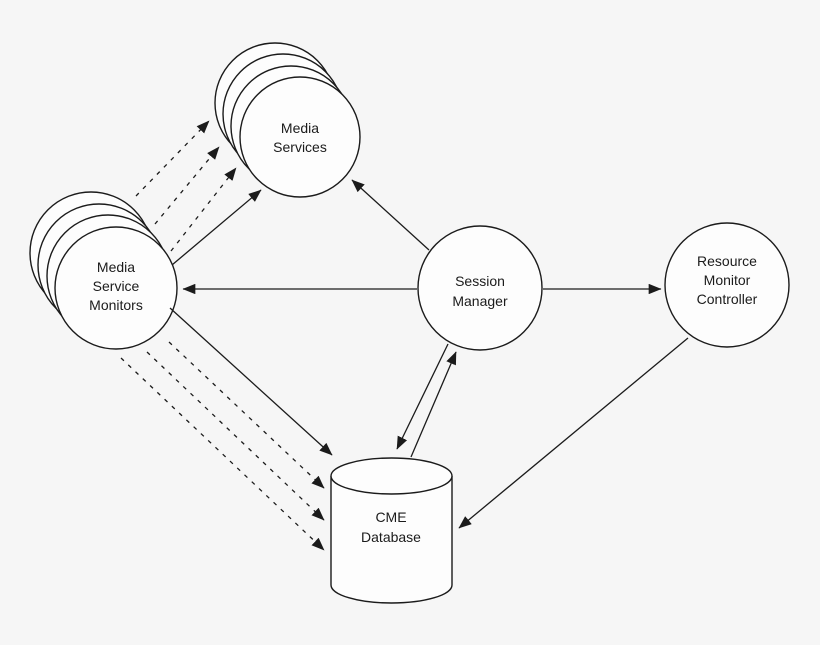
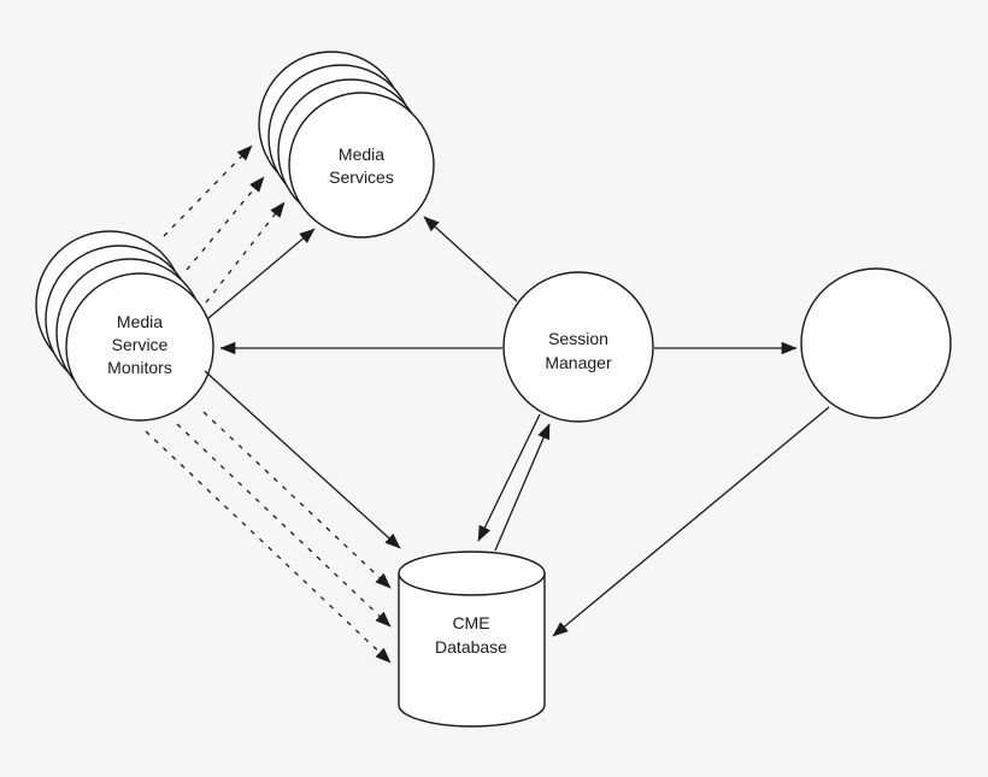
  Media
  Services
  Media
  Service
  Monitors
  Session
  Manager
- Resource
- Monitor
- Controller
  CME
  Database
